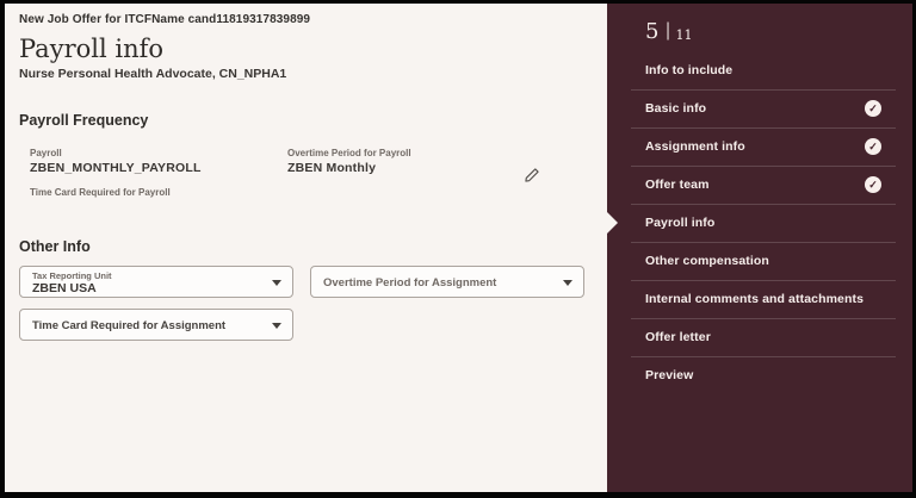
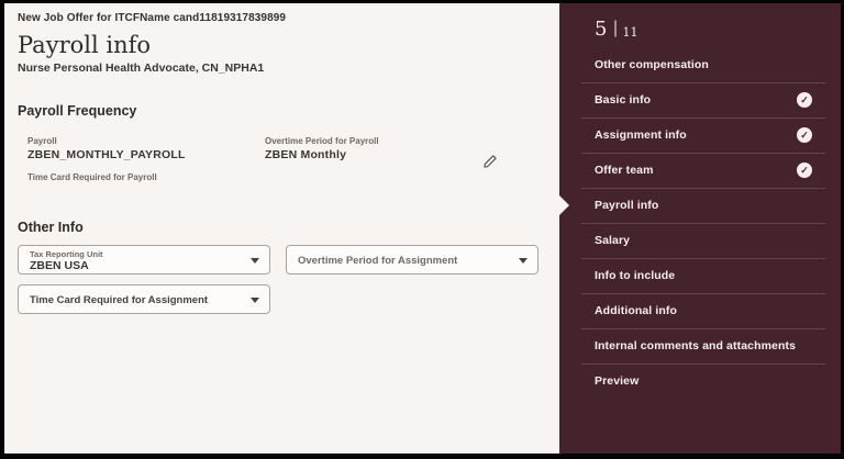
  New Job Offer for ITCFName cand11819317839899
  Payroll info
  Nurse Personal Health Advocate, CN_NPHA1
  Payroll Frequency
  Payroll
  ZBEN_MONTHLY_PAYROLL
  Time Card Required for Payroll
  Overtime Period for Payroll
  ZBEN Monthly
  Other Info
  Tax Reporting Unit
  ZBEN USA
  Overtime Period for Assignment
  Time Card Required for Assignment
  5
  |
  11
- Info to include
+ Other compensation
  Basic info
  ✓
  Assignment info
  ✓
  Offer team
  ✓
  Payroll info
+ Salary
- Other compensation
+ Info to include
+ Additional info
  Internal comments and attachments
- Offer letter
  Preview
